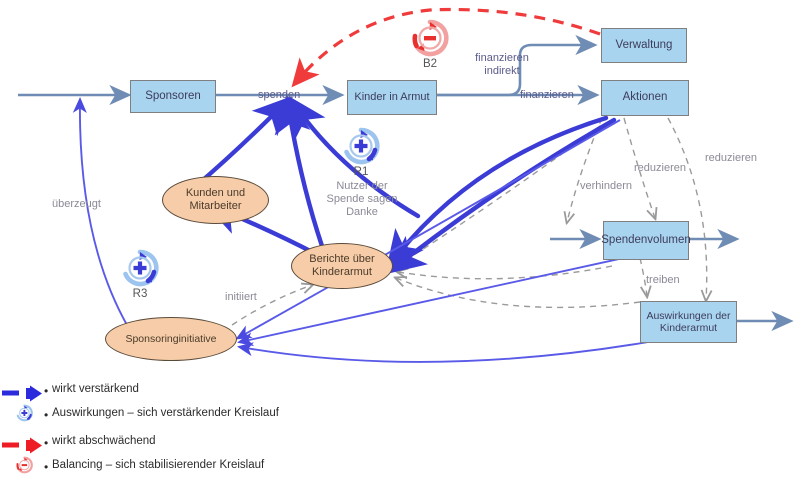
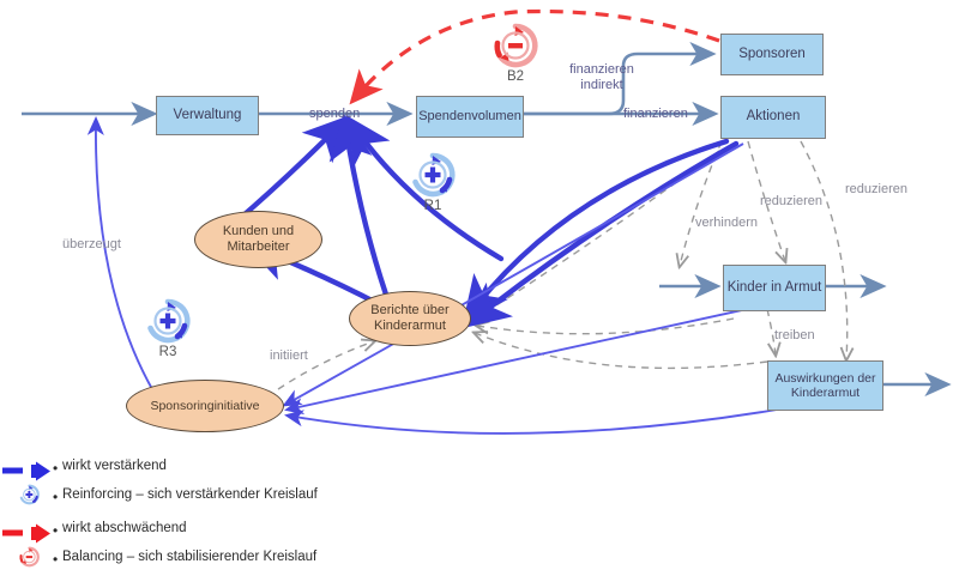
- Sponsoren
+ Verwaltung
- Kinder in Armut
+ Spendenvolumen
- Verwaltung
+ Sponsoren
  Aktionen
- Spendenvolumen
+ Kinder in Armut
  Auswirkungen der Kinderarmut
  Kunden und Mitarbeiter
  Berichte über Kinderarmut
  Sponsoringinitiative
  spenden
  finanzieren
  finanzieren indirekt
  verhindern
  reduzieren
  reduzieren
  treiben
  überzeugt
  initiiert
  B2
  R1
- Nutzer der
- Spende sagen
- Danke
  R3
  wirkt verstärkend
  •
- Auswirkungen – sich verstärkender Kreislauf
+ Reinforcing – sich verstärkender Kreislauf
  •
  wirkt abschwächend
  •
  Balancing – sich stabilisierender Kreislauf
  •
